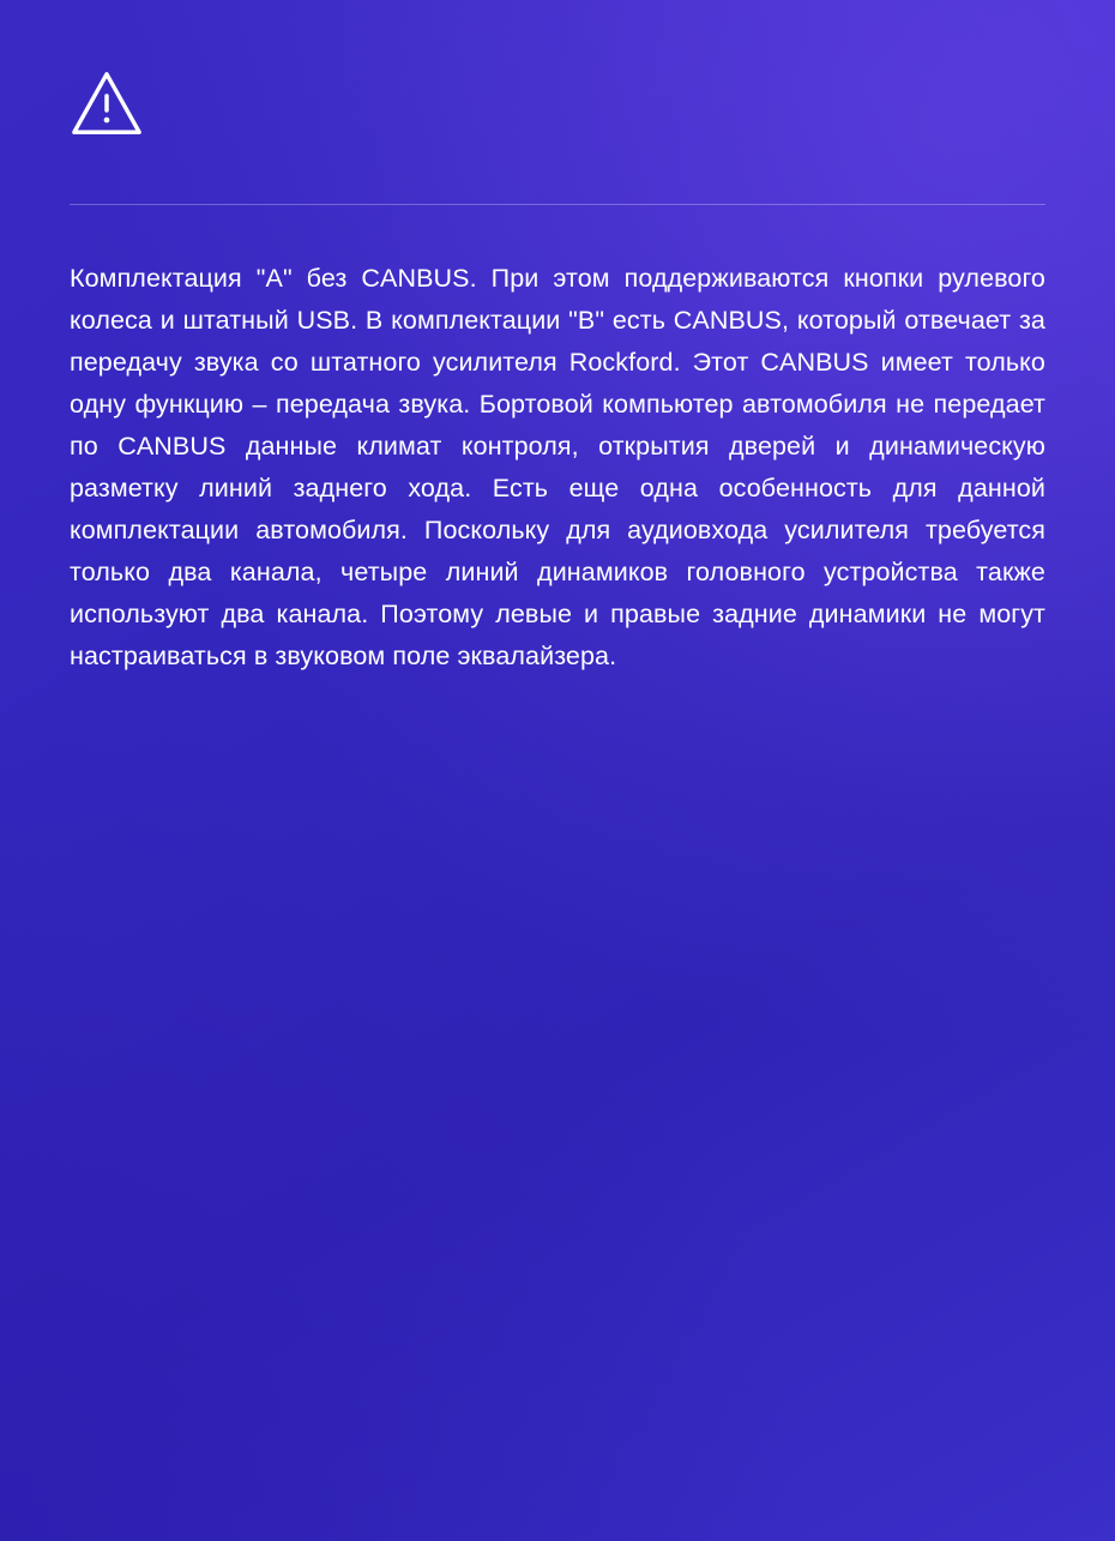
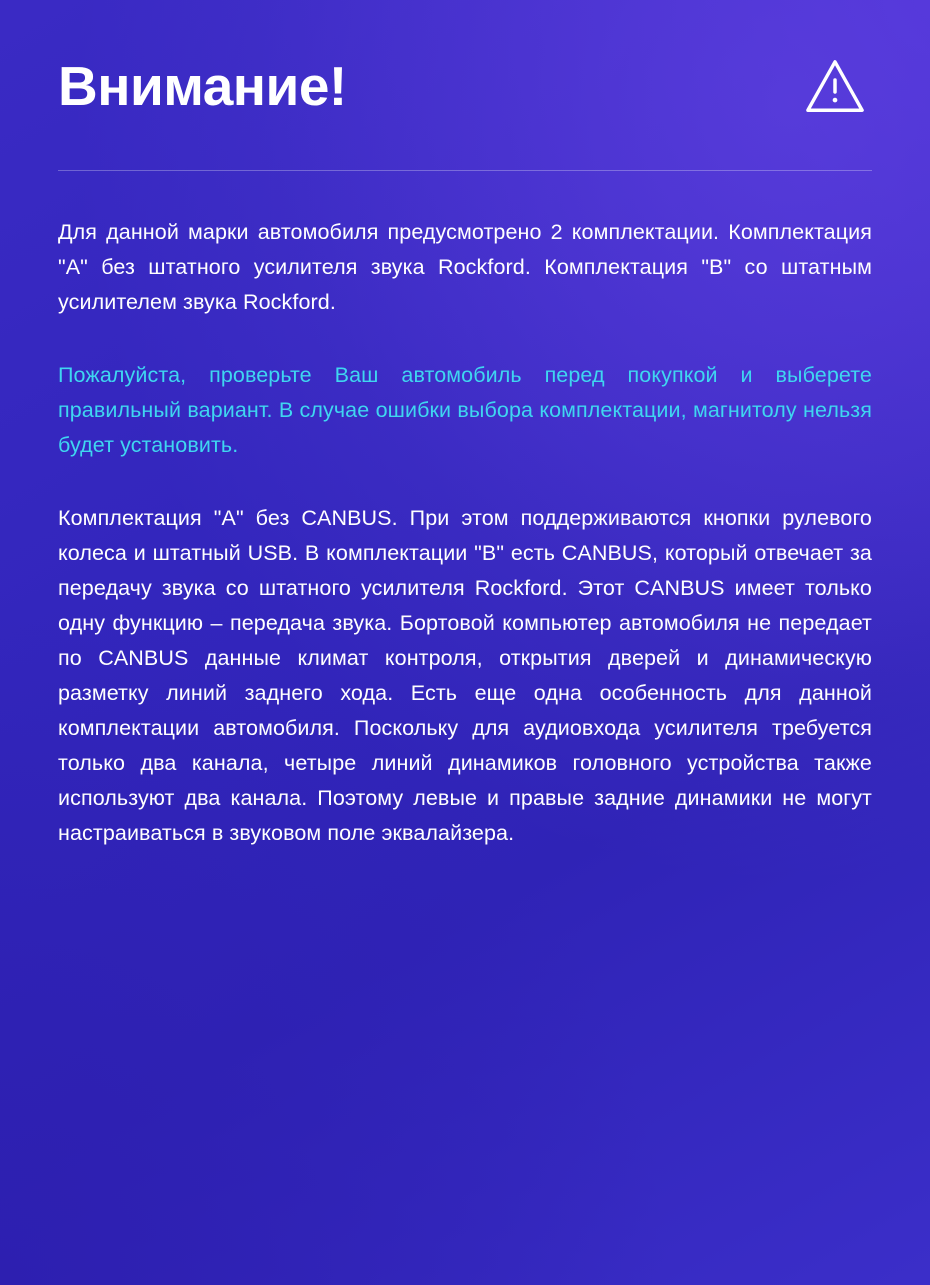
+ Внимание!
+ Для данной марки автомобиля предусмотрено 2 комплектации. Комплектация "A" без штатного усилителя звука Rockford. Комплектация "B" со штатным усилителем звука Rockford.
+ Пожалуйста, проверьте Ваш автомобиль перед покупкой и выберете правильный вариант. В случае ошибки выбора комплектации, магнитолу нельзя будет установить.
  Комплектация "A" без CANBUS. При этом поддерживаются кнопки рулевого колеса и штатный USB. В комплектации "B" есть CANBUS, который отвечает за передачу звука со штатного усилителя Rockford. Этот CANBUS имеет только одну функцию – передача звука. Бортовой компьютер автомобиля не передает по CANBUS данные климат контроля, открытия дверей и динамическую разметку линий заднего хода. Есть еще одна особенность для данной комплектации автомобиля. Поскольку для аудиовхода усилителя требуется только два канала, четыре линий динамиков головного устройства также используют два канала. Поэтому левые и правые задние динамики не могут настраиваться в звуковом поле эквалайзера.
